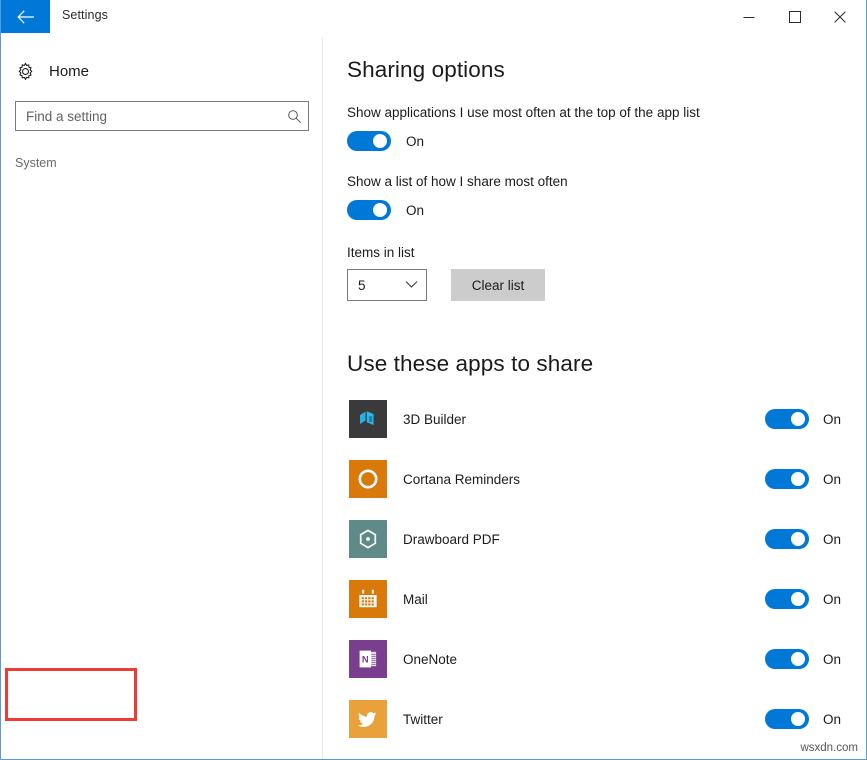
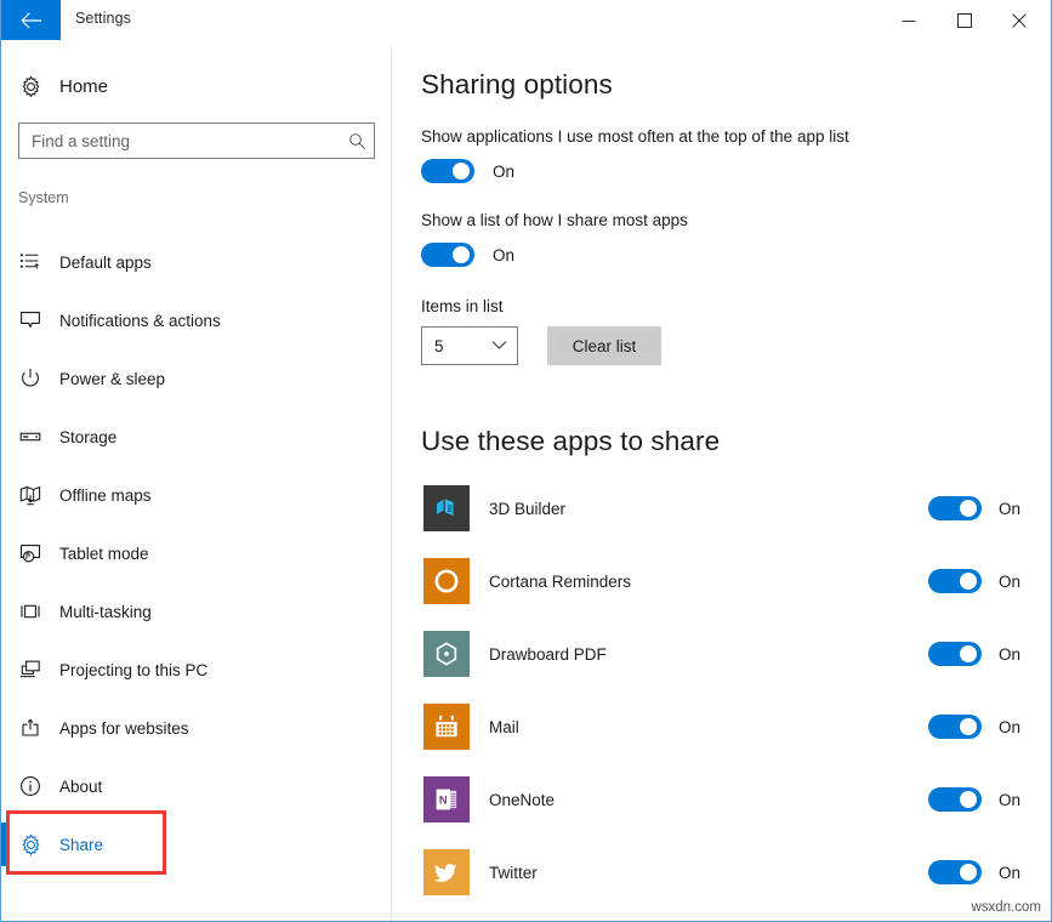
  Settings
  Home
  Find a setting
  System
+ Default apps
+ Notifications & actions
+ Power & sleep
+ Storage
+ Offline maps
+ Tablet mode
+ Multi-tasking
+ Projecting to this PC
+ Apps for websites
+ About
+ Share
  Sharing options
  Show applications I use most often at the top of the app list
  On
- Show a list of how I share most often
+ Show a list of how I share most apps
  On
  Items in list
  5
  Clear list
  Use these apps to share
  3D Builder
  On
  Cortana Reminders
  On
  Drawboard PDF
  On
  Mail
  On
  N
  OneNote
  On
  Twitter
  On
  wsxdn.com
